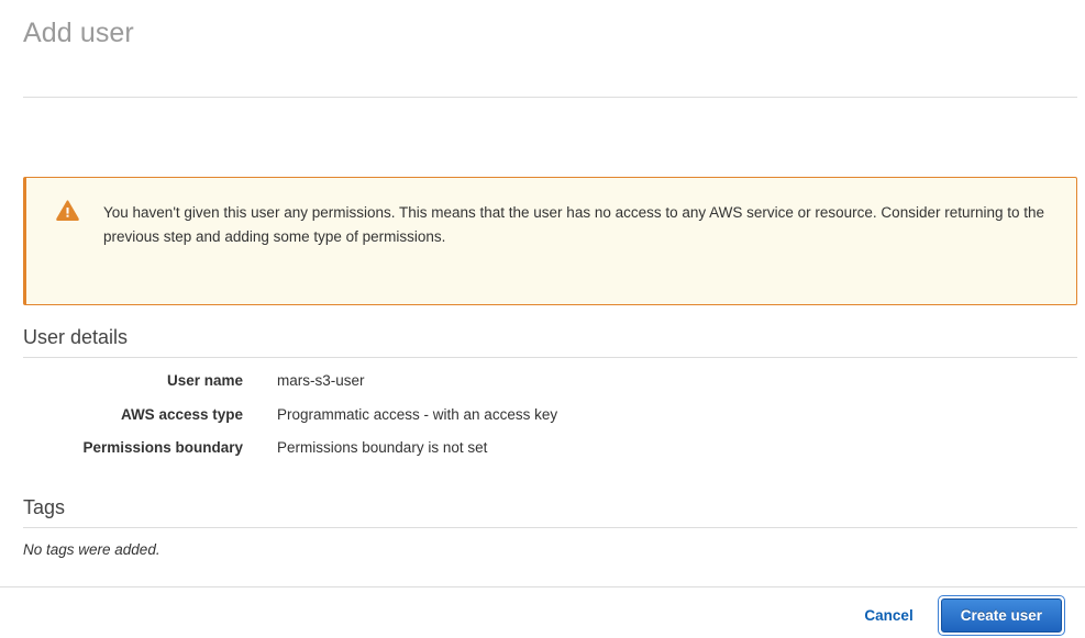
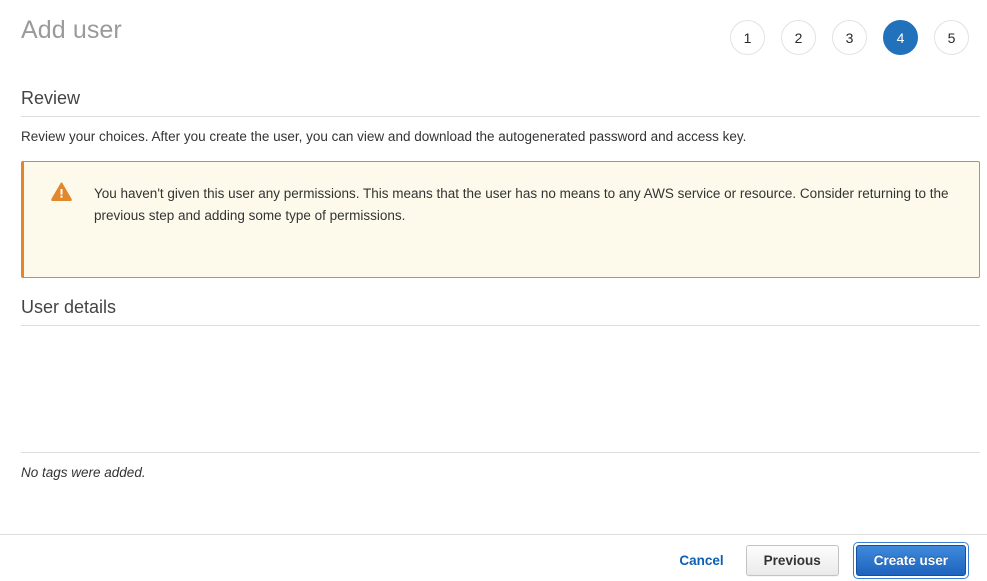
  Add user
+ 1
+ 2
+ 3
+ 4
+ 5
+ Review
+ Review your choices. After you create the user, you can view and download the autogenerated password and access key.
- You haven't given this user any permissions. This means that the user has no access to any AWS service or resource. Consider returning to the previous step and adding some type of permissions.
+ You haven't given this user any permissions. This means that the user has no means to any AWS service or resource. Consider returning to the previous step and adding some type of permissions.
  User details
- User name
- mars-s3-user
- AWS access type
- Programmatic access - with an access key
- Permissions boundary
- Permissions boundary is not set
- Tags
  No tags were added.
  Cancel
+ Previous
  Create user
